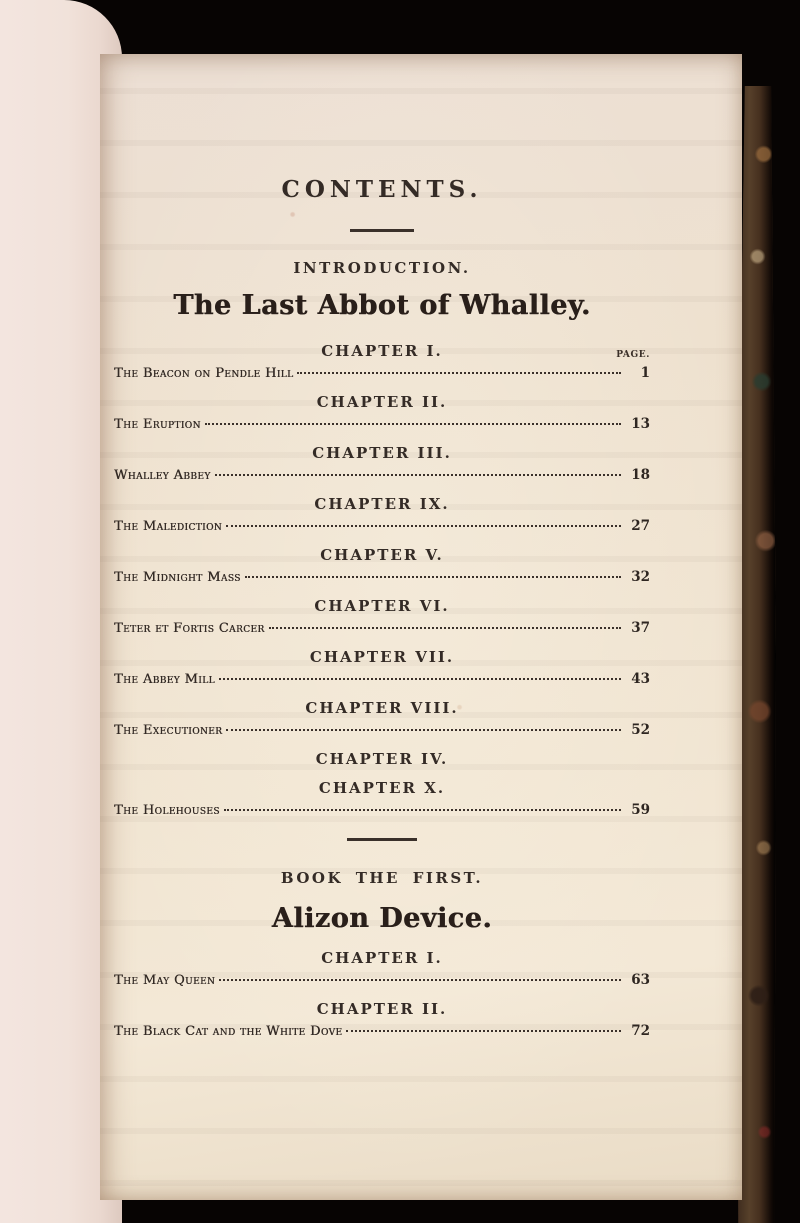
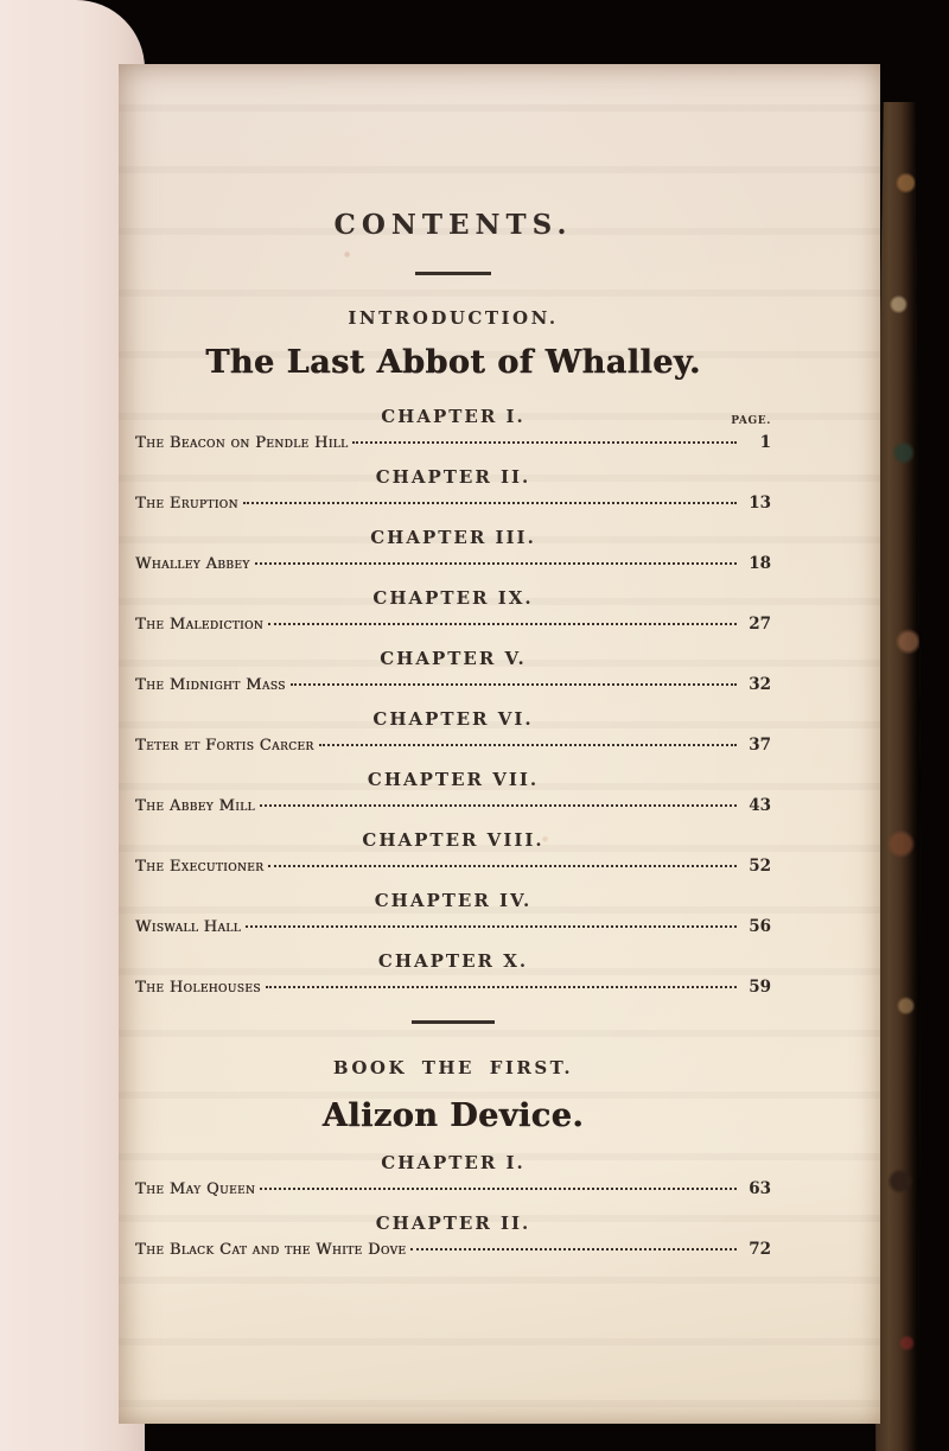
  CONTENTS.
  INTRODUCTION.
  The Last Abbot of Whalley.
  PAGE.
  CHAPTER I.
  The Beacon on Pendle Hill
  1
  CHAPTER II.
  The Eruption
  13
  CHAPTER III.
  Whalley Abbey
  18
  CHAPTER IX.
  The Malediction
  27
  CHAPTER V.
  The Midnight Mass
  32
  CHAPTER VI.
  Teter et Fortis Carcer
  37
  CHAPTER VII.
  The Abbey Mill
  43
  CHAPTER VIII.
  The Executioner
  52
  CHAPTER IV.
+ Wiswall Hall
+ 56
  CHAPTER X.
  The Holehouses
  59
  BOOK THE FIRST.
  Alizon Device.
  CHAPTER I.
  The May Queen
  63
  CHAPTER II.
  The Black Cat and the White Dove
  72
